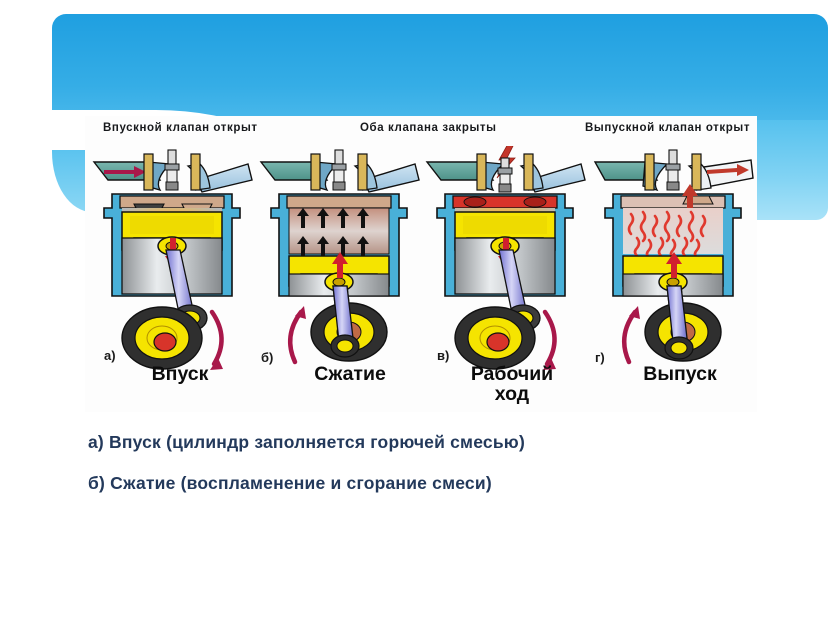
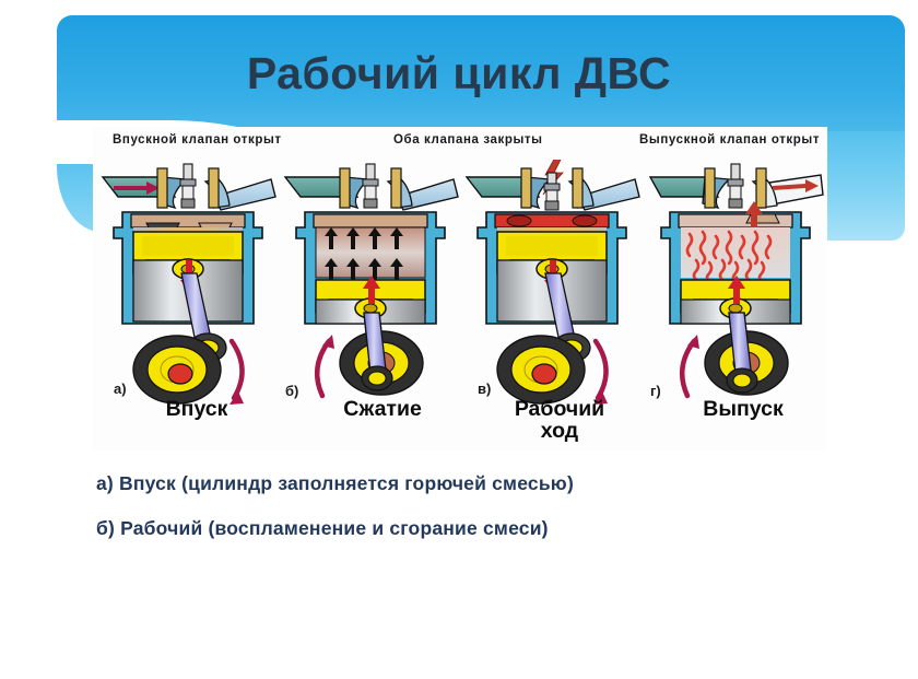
+ Рабочий цикл ДВС
  Впускной клапан открыт
  Оба клапана закрыты
  Выпускной клапан открыт
  а)
  б)
  в)
  г)
  Впуск
  Сжатие
  Рабочий
  ход
  Выпуск
  а) Впуск (цилиндр заполняется горючей смесью)
- б) Сжатие (воспламенение и сгорание смеси)
+ б) Рабочий (воспламенение и сгорание смеси)
